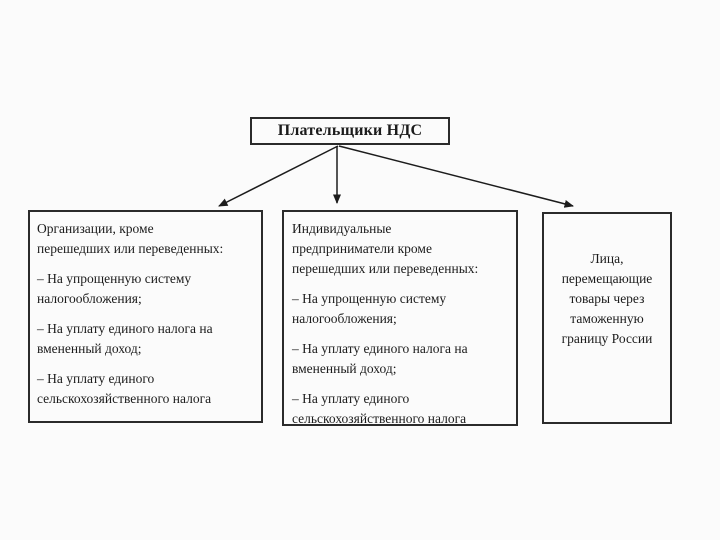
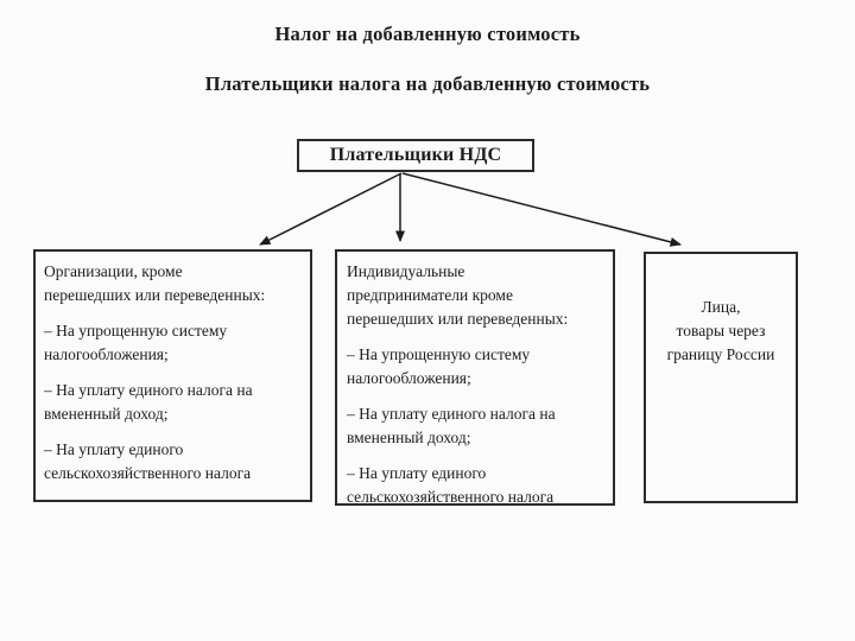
+ Налог на добавленную стоимость
+ Плательщики налога на добавленную стоимость
  Плательщики НДС
  Организации, кроме
  перешедших или переведенных:
  – На упрощенную систему
  налогообложения;
  – На уплату единого налога на
  вмененный доход;
  – На уплату единого
  сельскохозяйственного налога
  Индивидуальные
  предприниматели кроме
  перешедших или переведенных:
  – На упрощенную систему
  налогообложения;
  – На уплату единого налога на
  вмененный доход;
  – На уплату единого
  сельскохозяйственного налога
  Лица,
- перемещающие
  товары через
- таможенную
  границу России
